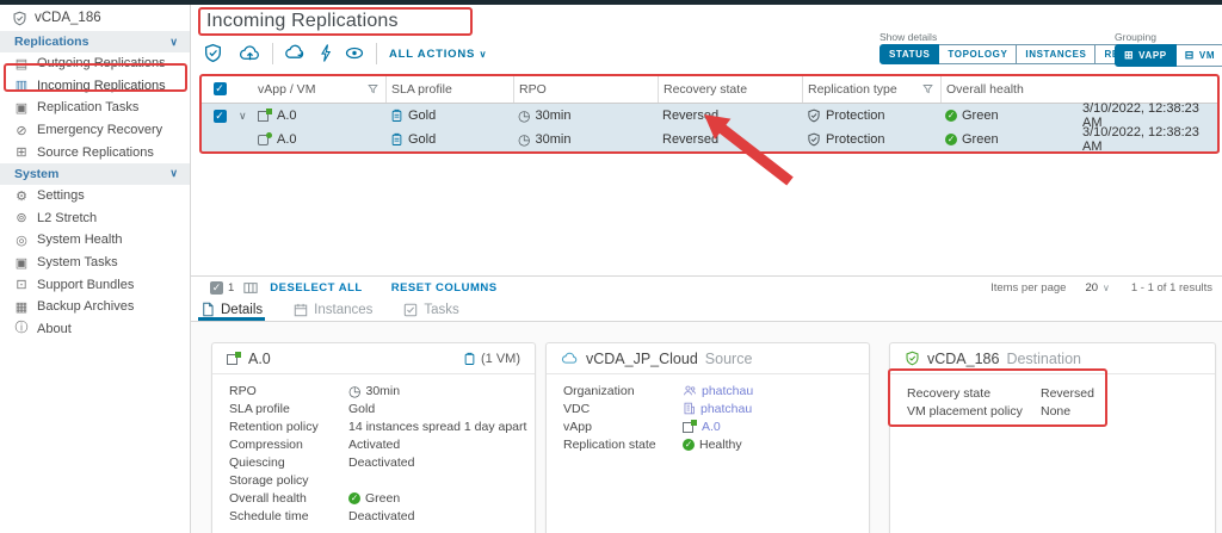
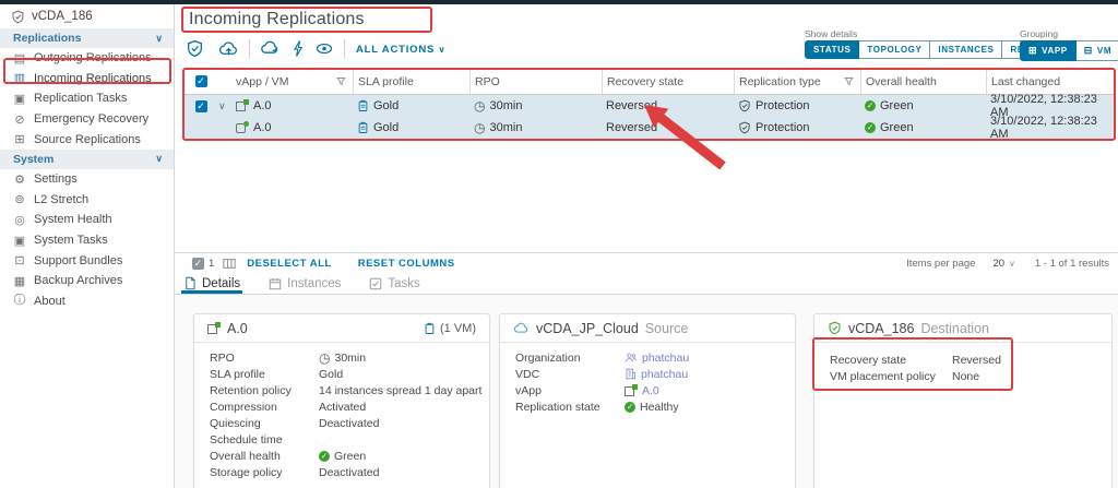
  vCDA_186
  Replications
  ∨
  ▤
  Outgoing Replications
  ▥
  Incoming Replications
  ▣
  Replication Tasks
  ⊘
  Emergency Recovery
  ⊞
  Source Replications
  System
  ∨
  ⚙
  Settings
  ⊚
  L2 Stretch
  ◎
  System Health
  ▣
  System Tasks
  ⊡
  Support Bundles
  ▦
  Backup Archives
  ⓘ
  About
  Incoming Replications
  ALL ACTIONS ∨
  Show details
  STATUS
  TOPOLOGY
  INSTANCES
  Grouping
  ⊞
  VAPP
  ⊟
  VM
  ✓
  vApp / VM
  SLA profile
  RPO
  Recovery state
  Replication type
  Overall health
+ Last changed
  ✓
  ∨
  A.0
  Gold
  ◷
  30min
  Reversd
  Protection
  ✓
  Green
  3/10/2022, 12:38:23 AM
  A.0
  Gold
  ◷
  30min
  Reversed
  Protection
  ✓
  Green
  3/10/2022, 12:38:23 AM
  ✓
  1
  DESELECT ALL
  RESET COLUMNS
  Items per page
  20
  ∨
  1 - 1 of 1 results
  Details
  Instances
  Tasks
  A.0
  (1 VM)
  RPO
  ◷
  30min
  SLA profile
  Gold
  Retention policy
  14 instances spread 1 day apart
  Compression
  Activated
  Quiescing
  Deactivated
- Storage policy
+ Schedule time
  Overall health
  ✓
  Green
- Schedule time
+ Storage policy
  Deactivated
  vCDA_JP_Cloud
  Source
  Organization
  phatchau
  VDC
  phatchau
  vApp
  A.0
  Replication state
  ✓
  Healthy
  vCDA_186
  Destination
  Recovery state
  Reversed
  VM placement policy
  None
